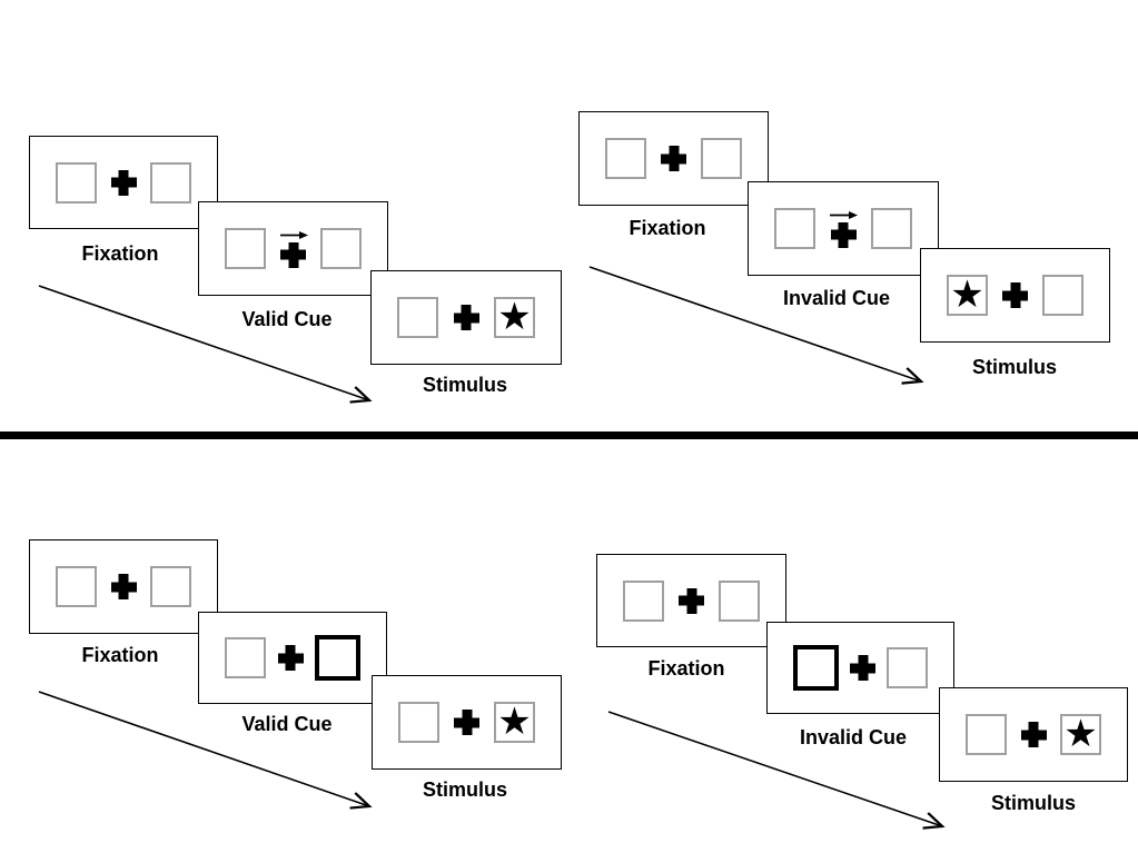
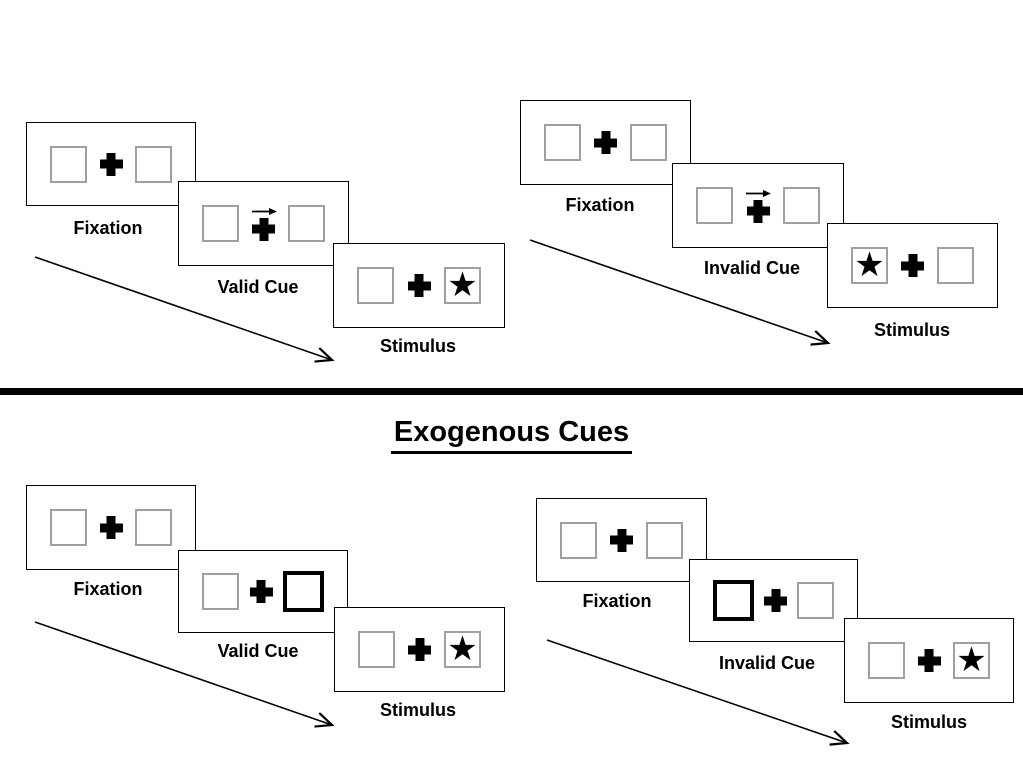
+ Exogenous Cues
  ★
  Fixation
  Valid Cue
  Stimulus
  ★
  Fixation
  Invalid Cue
  Stimulus
  ★
  Fixation
  Valid Cue
  Stimulus
  ★
  Fixation
  Invalid Cue
  Stimulus
